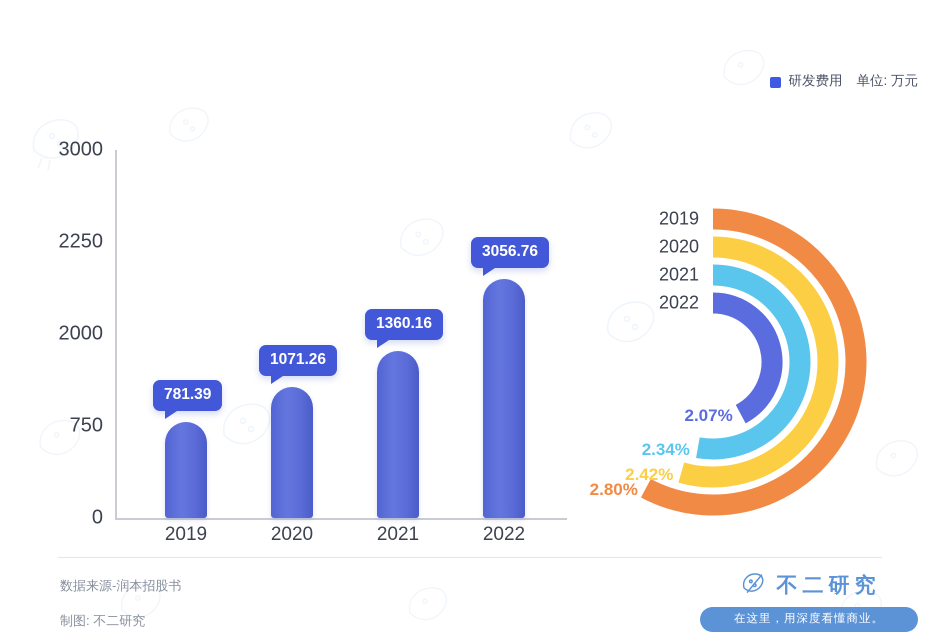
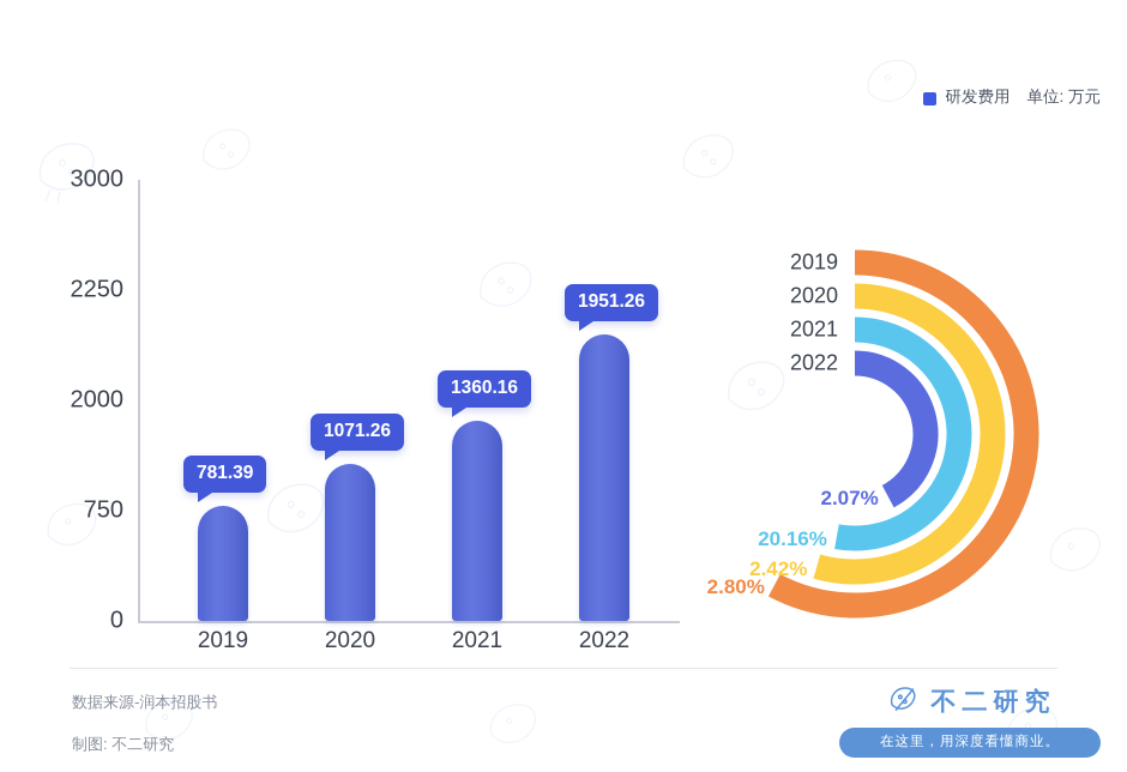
  研发费用
  单位: 万元
  0
  750
  2000
  2250
  3000
  2019
  2020
  2021
  2022
  781.39
  1071.26
  1360.16
- 3056.76
+ 1951.26
  2019
  2.80%
  2020
  2.42%
  2021
- 2.34%
+ 20.16%
  2022
  2.07%
  数据来源-润本招股书
  制图: 不二研究
  不二研究
  在这里，用深度看懂商业。
